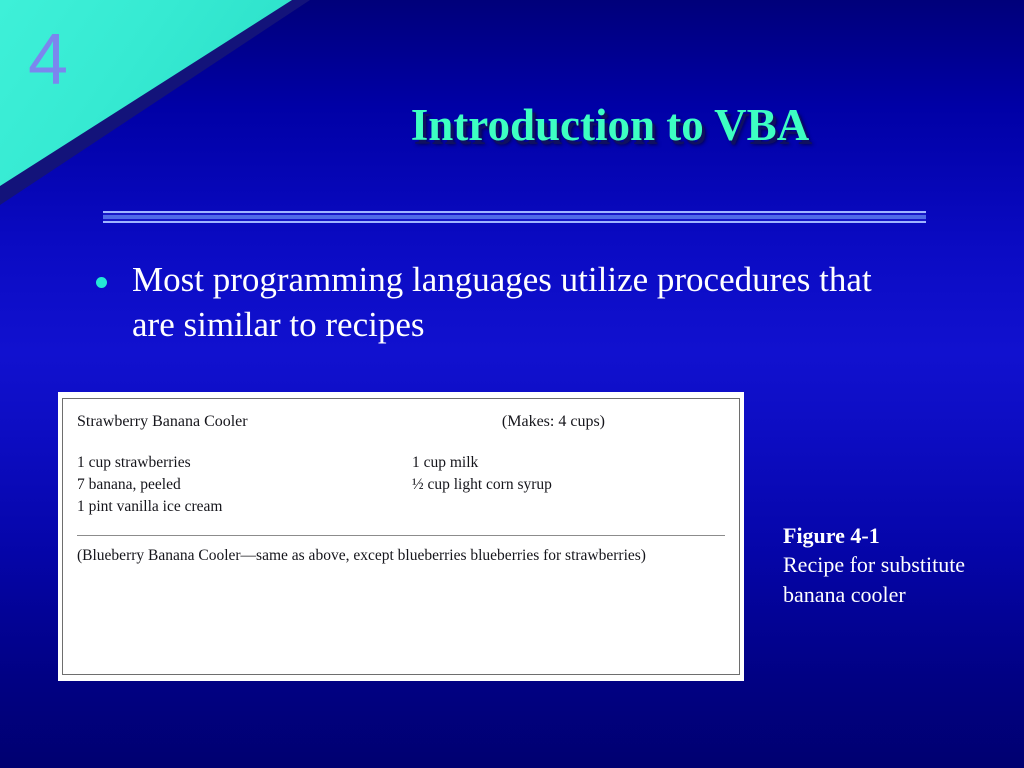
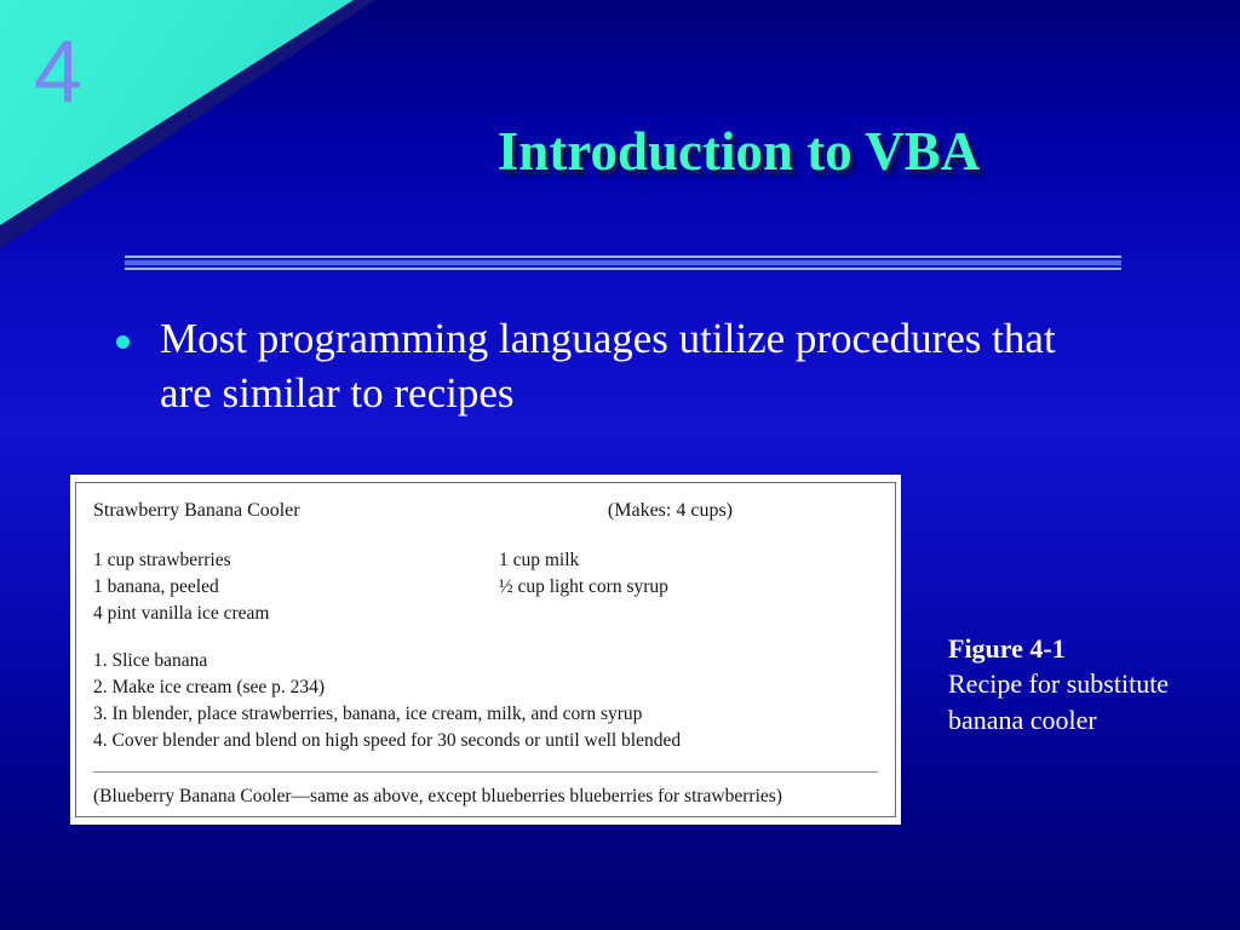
  4
  Introduction to VBA
  Most programming languages utilize procedures that are similar to recipes
  Strawberry Banana Cooler
  (Makes: 4 cups)
  1 cup strawberries
- 7 banana, peeled
+ 1 banana, peeled
- 1 pint vanilla ice cream
+ 4 pint vanilla ice cream
  1 cup milk
  ½ cup light corn syrup
+ 1. Slice banana
+ 2. Make ice cream (see p. 234)
+ 3. In blender, place strawberries, banana, ice cream, milk, and corn syrup
+ 4. Cover blender and blend on high speed for 30 seconds or until well blended
  (Blueberry Banana Cooler—same as above, except blueberries blueberries for strawberries)
  Figure 4-1
  Recipe for substitute banana cooler
